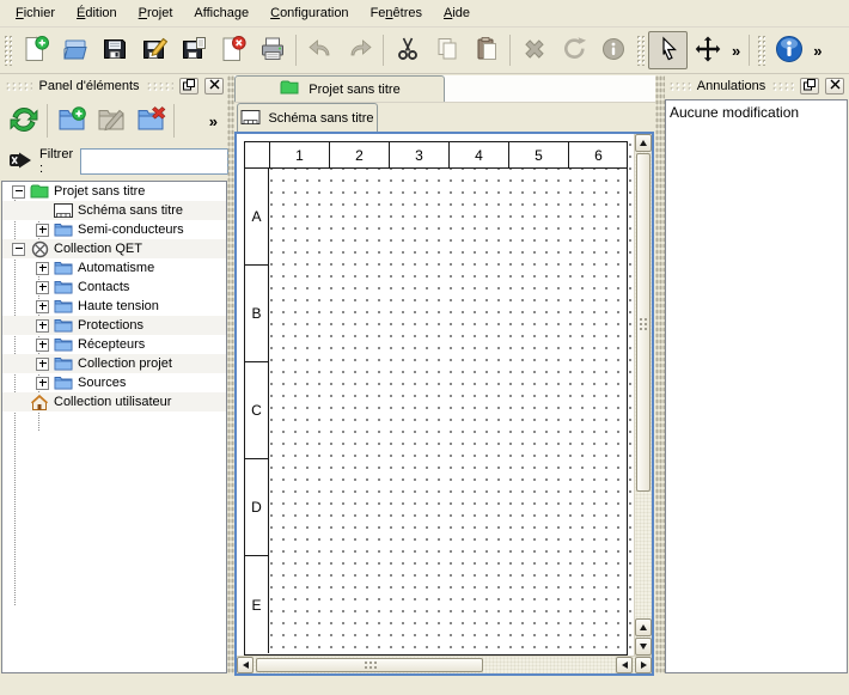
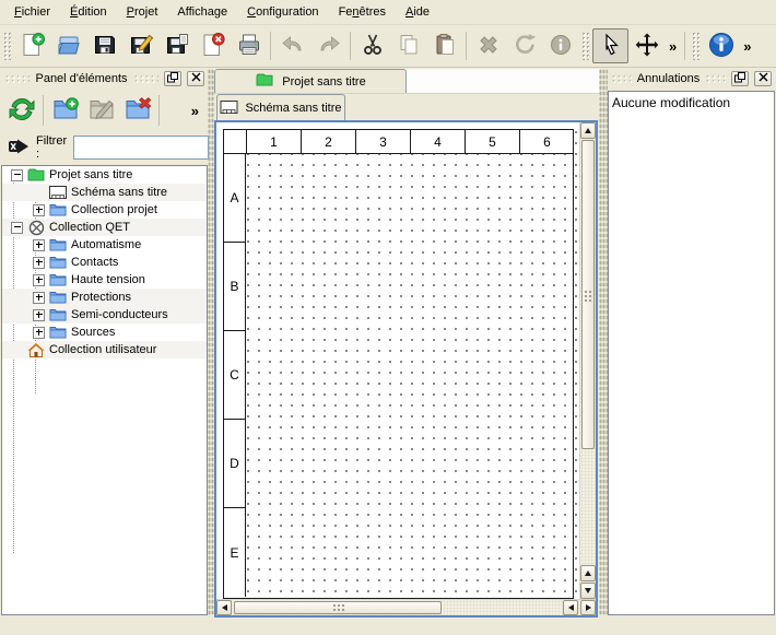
  Fichier
  Édition
  Projet
  Affichage
  Configuration
  Fenêtres
  Aide
  »
  »
  Panel d'éléments
  »
  Filtrer :
  Projet sans titre
  Schéma sans titre
- Semi-conducteurs
+ Collection projet
  Collection QET
  Automatisme
  Contacts
  Haute tension
  Protections
- Récepteurs
- Collection projet
+ Semi-conducteurs
  Sources
  Collection utilisateur
  Projet sans titre
  Schéma sans titre
  1
  2
  3
  4
  5
  6
  A
  B
  C
  D
  E
  Annulations
  Aucune modification
